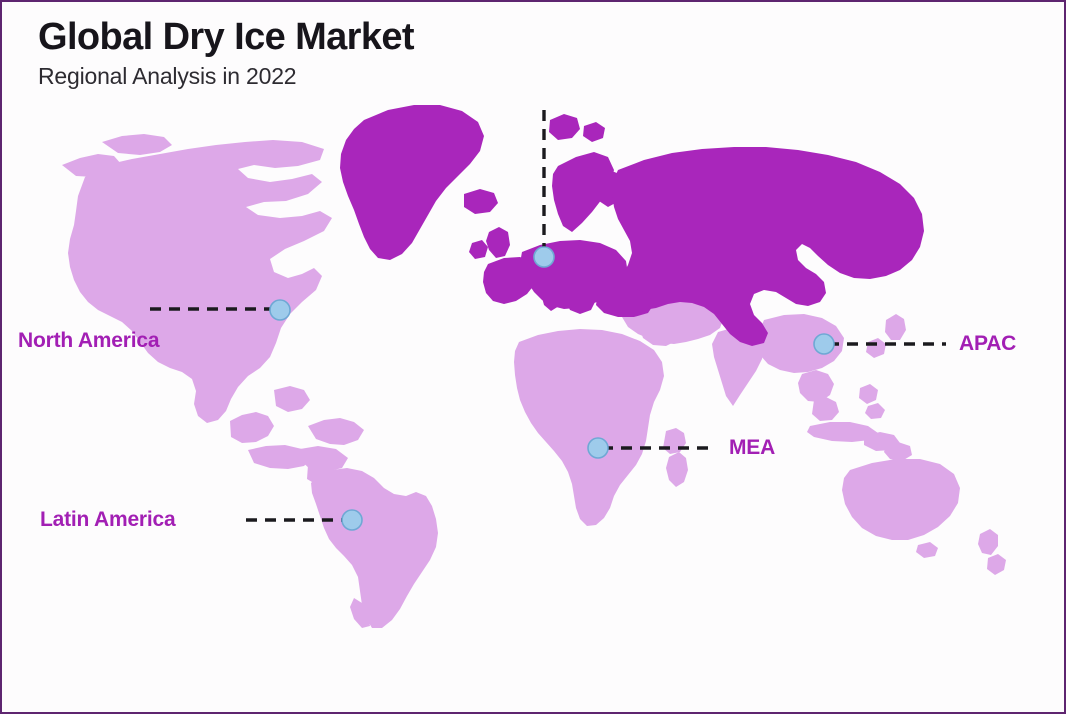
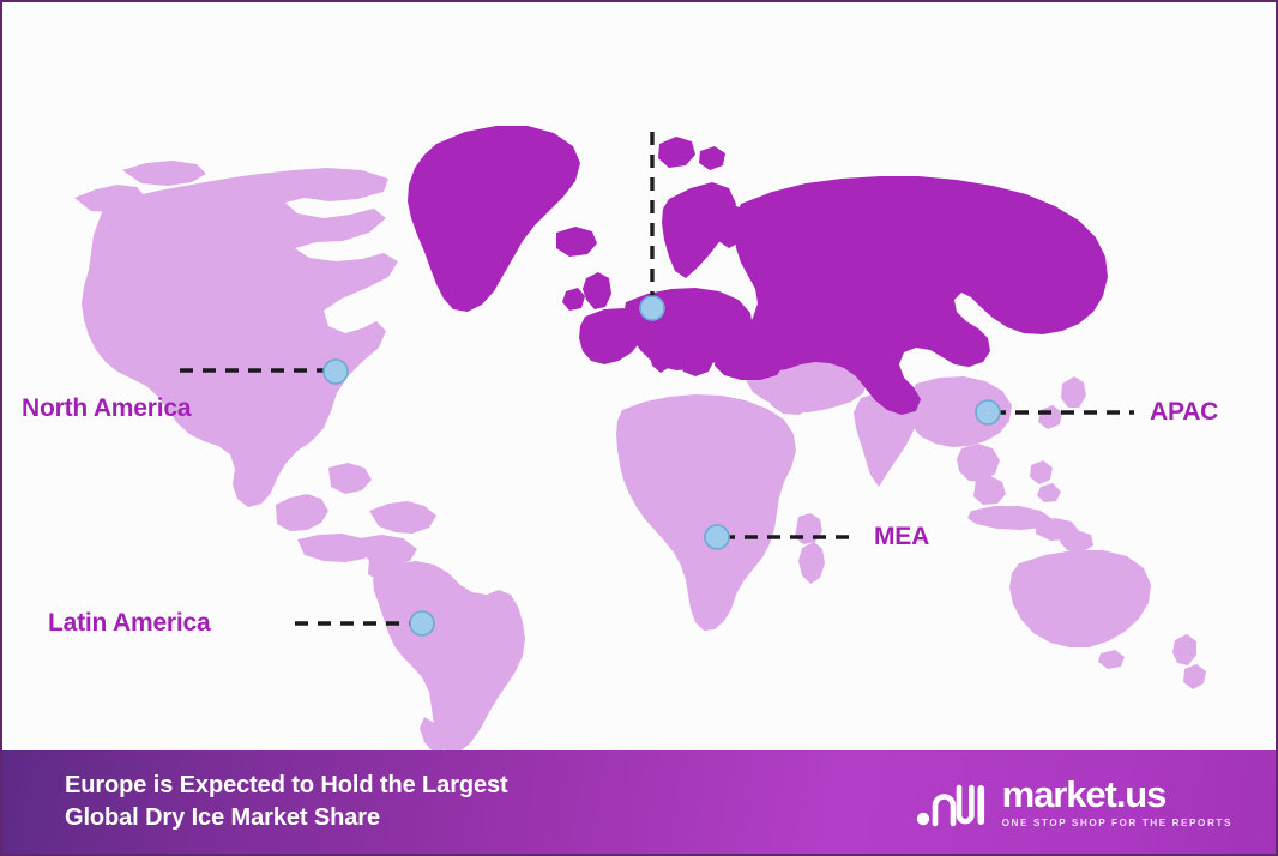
- Global Dry Ice Market
- Regional Analysis in 2022
  North America
  Latin America
  MEA
  APAC
+ Europe is Expected to Hold the Largest
+ Global Dry Ice Market Share
+ market.us
+ ONE STOP SHOP FOR THE REPORTS
